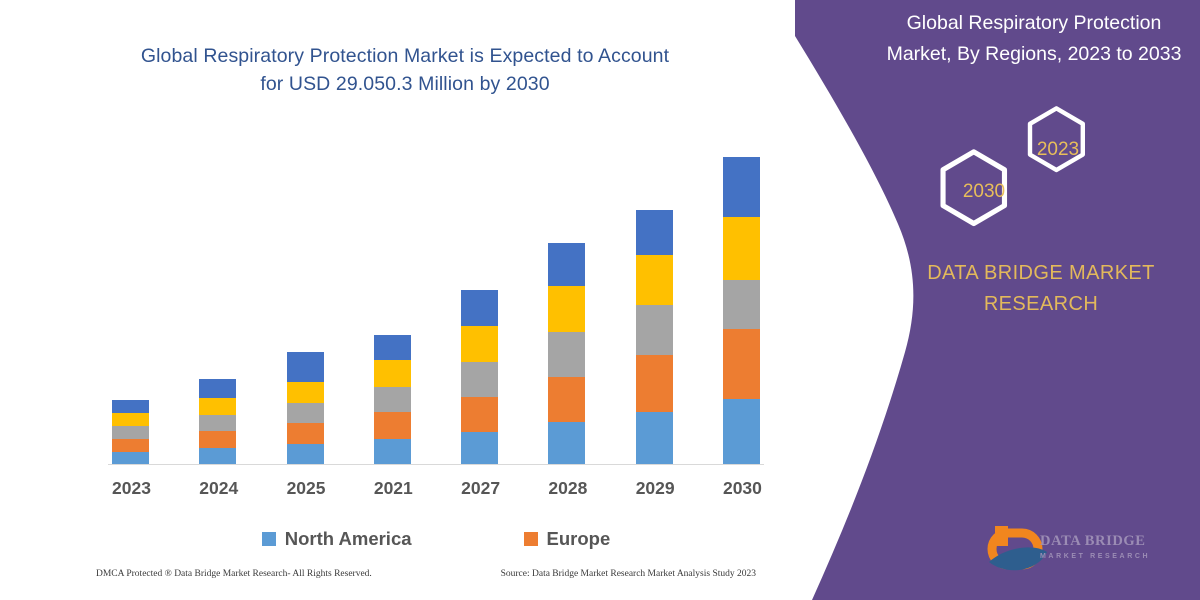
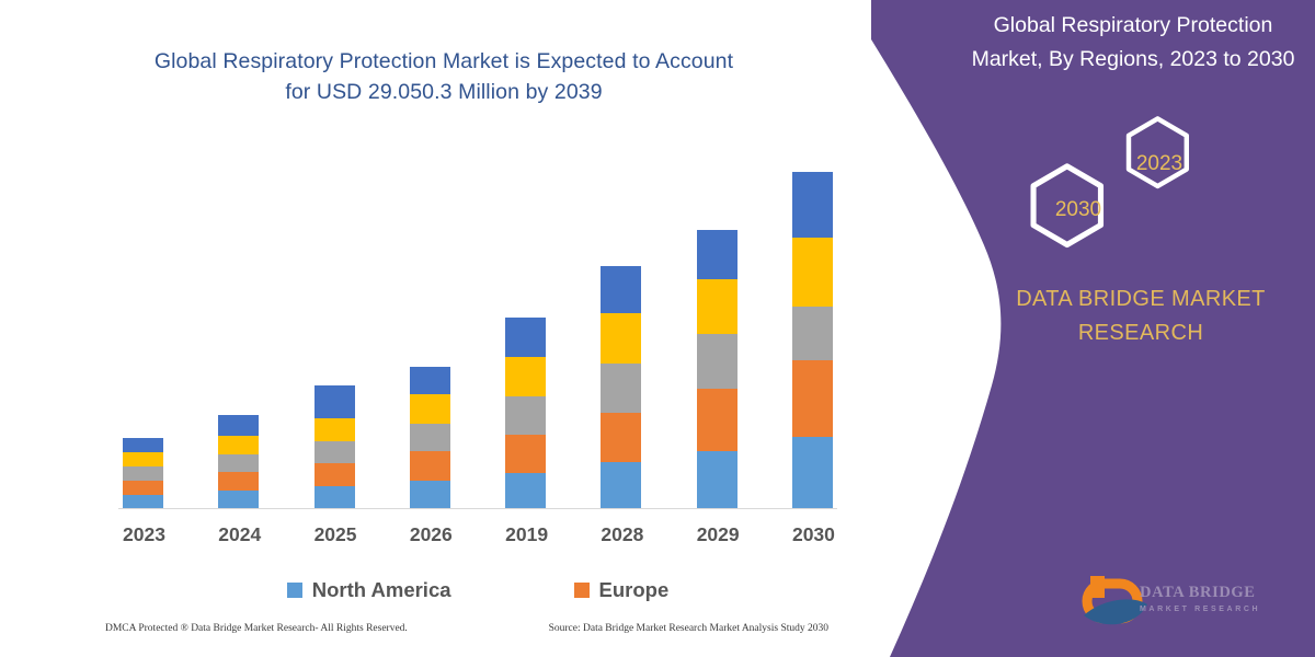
  Global Respiratory Protection Market is Expected to Account
- for USD 29.050.3 Million by 2030
+ for USD 29.050.3 Million by 2039
  2023
  2024
  2025
- 2021
+ 2026
- 2027
+ 2019
  2028
  2029
  2030
  North America
  Europe
  DMCA Protected ® Data Bridge Market Research- All Rights Reserved.
- Source: Data Bridge Market Research Market Analysis Study 2023
+ Source: Data Bridge Market Research Market Analysis Study 2030
  Global Respiratory Protection
- Market, By Regions, 2023 to 2033
+ Market, By Regions, 2023 to 2030
  2023
  2030
  DATA BRIDGE MARKET
  RESEARCH
  DATA BRIDGE
